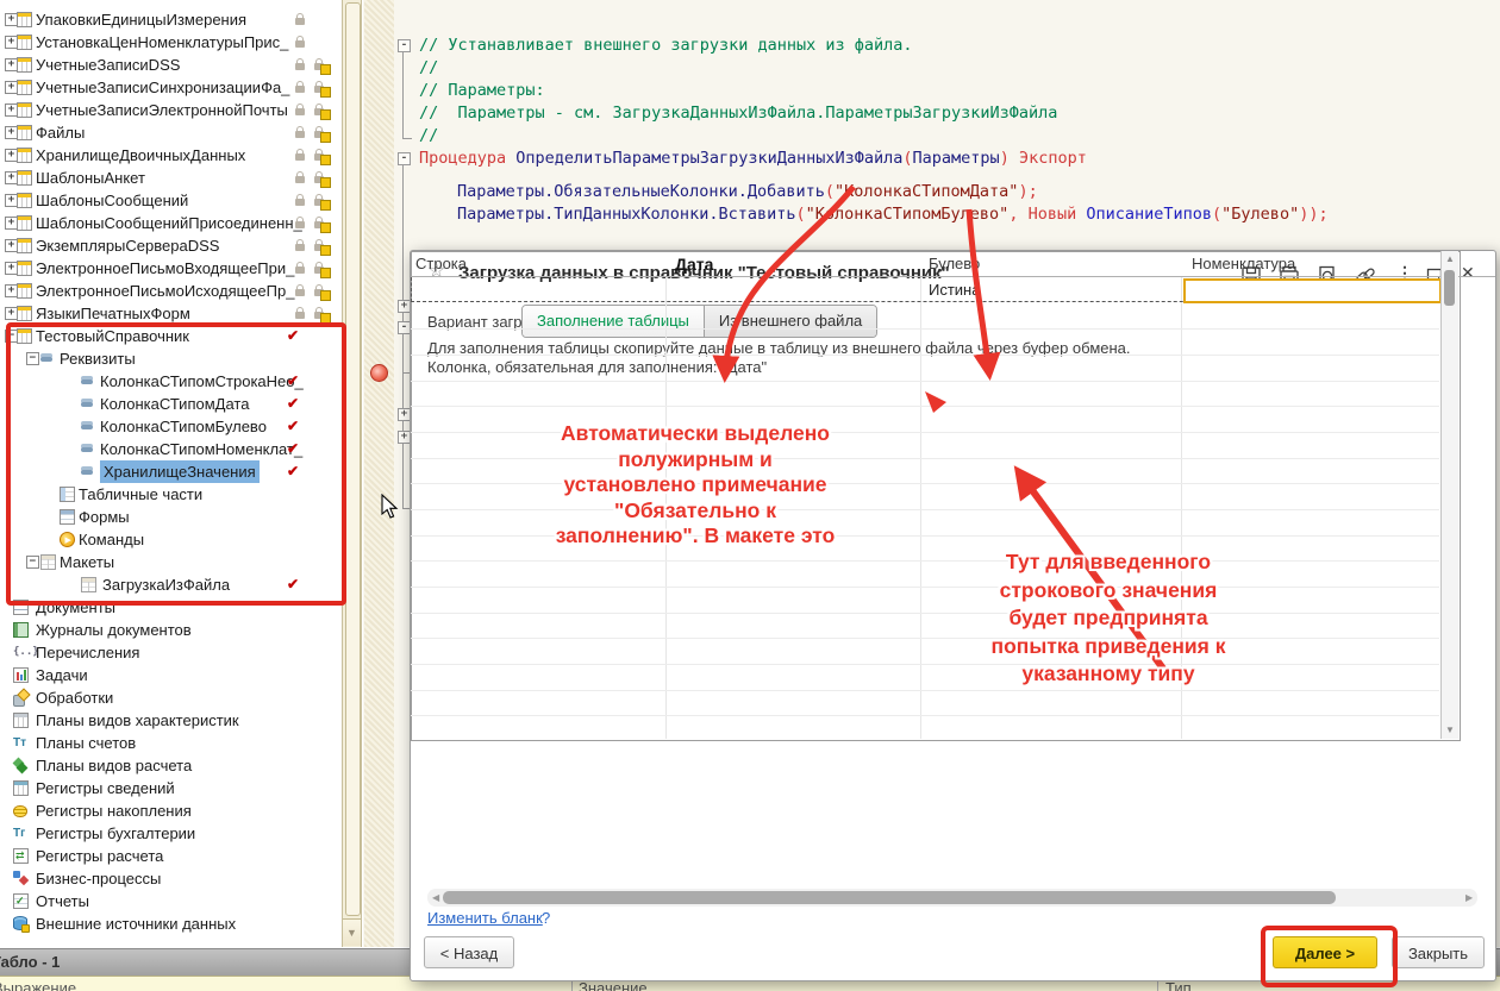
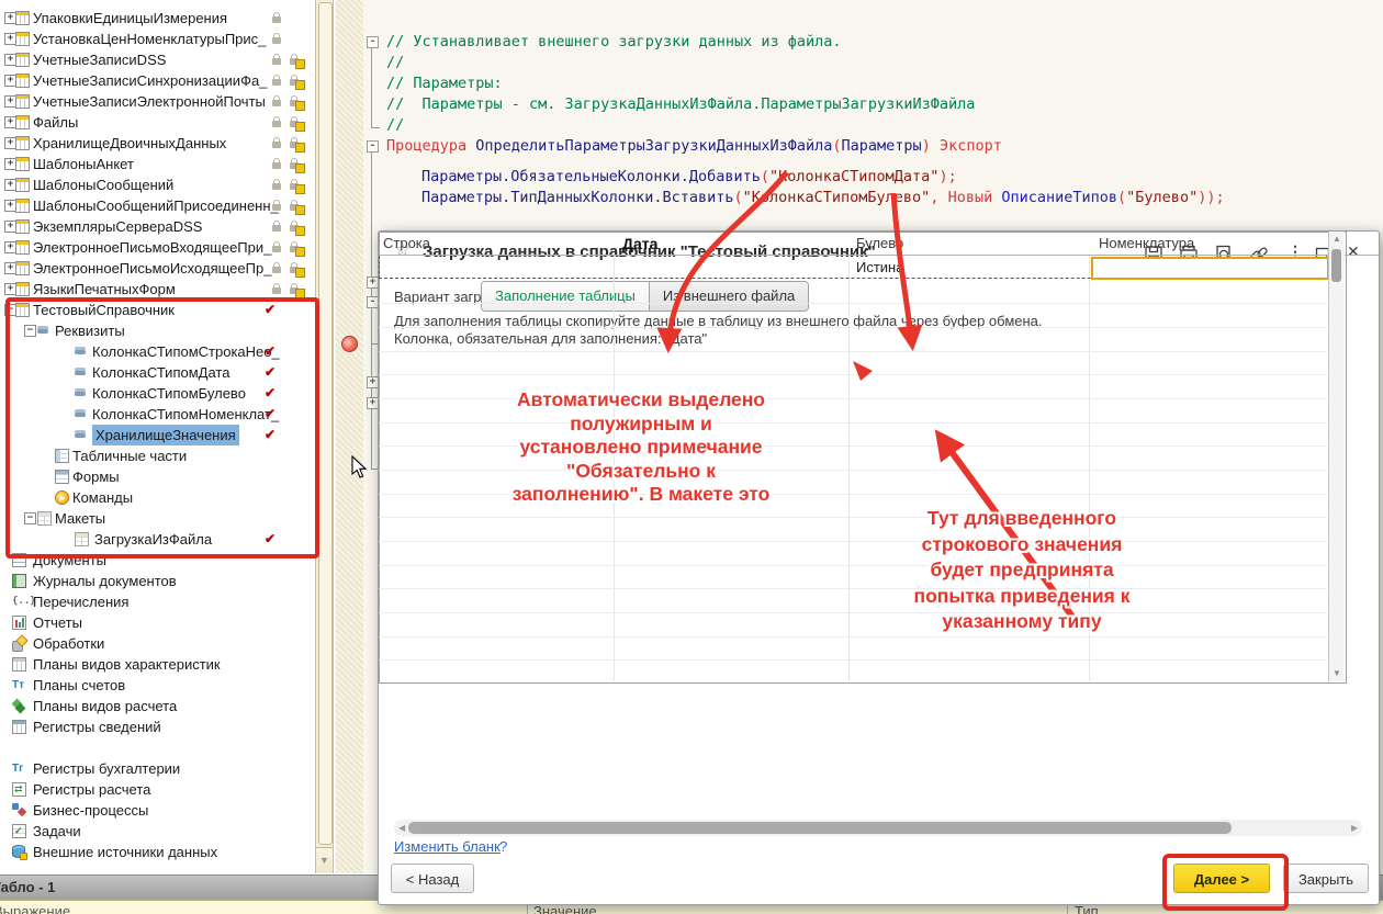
  // Устанавливает внешнего загрузки данных из файла.
  //
  // Параметры:
  // Параметры - см. ЗагрузкаДанныхИзФайла.ПараметрыЗагрузкиИзФайла
  //
  Процедура ОпределитьПараметрыЗагрузкиДанныхИзФайла(Параметры) Экспорт
  Параметры.ОбязательныеКолонки.Добавить("олонкаСТипомДата");
  Параметры.ТипДанныхКолонки.Вставить("КлонкаСТипомБулево", Новый ОписаниеТипов("Булево"));
  -
  -
  +
  -
  +
  +
  +
  УпаковкиЕдиницыИзмерения
  +
  УстановкаЦенНоменклатурыПрис_
  +
  УчетныеЗаписиDSS
  +
  УчетныеЗаписиСинхронизацииФа_
  +
  УчетныеЗаписиЭлектроннойПочты
  +
  Файлы
  +
  ХранилищеДвоичныхДанных
  +
  ШаблоныАнкет
  +
  ШаблоныСообщений
  +
  ШаблоныСообщенийПрисоединенн
  +
  ЭкземплярыСервераDSS
  +
  ЭлектронноеПисьмоВходящееПри_
  +
  ЭлектронноеПисьмоИсходящееПр_
  +
  ЯзыкиПечатныхФорм
  −
  ТестовыйСправочник
  ✔
  −
  Реквизиты
  КолонкаСТипомСтрокаНео_
  ✔
  КолонкаСТипомДата
  ✔
  КолонкаСТипомБулево
  ✔
  КолонкаСТипомНоменклат_
  ✔
  ХранилищеЗначения
  ✔
  Табличные части
  Формы
  Команды
  −
  Макеты
  ЗагрузкаИзФайла
  ✔
  Документы
  Журналы документов
  Перечисления
- Задачи
+ Отчеты
  Обработки
  Планы видов характеристик
  Планы счетов
  Планы видов расчета
  Регистры сведений
- Регистры накопления
  Регистры бухгалтерии
  Регистры расчета
  Бизнес-процессы
- Отчеты
+ Задачи
  Внешние источники данных
  ▼
  абло - 1
  ыражение
  Значение
  Тип
  ☆
  Загрузка данных в справочник "Тетовый справочник"
  ⋮
  ✕
  Заполнение таблцы
  Из внешнего файла
  Для заполнения таблицы скопирйте даные в таблицу из внешнего файла через буфер обмена.
  Колонка, обязательная для запонения:Дата"
  Строка
  Дата
  Булев
  Номенклатура
  Истин
  ▲
  ▼
  ◀
  ▶
  Изменить бланк
  ?
  < Назад
  Далее >
  Закрыть
  Автоматически выделено
  полужирным и
  установлено примечание
  "Обязательно к
  заполнению". В макете это
  Тут для введенного
  строкового значения
  будет предпринята
  попытка приведения к
  указанному типу
